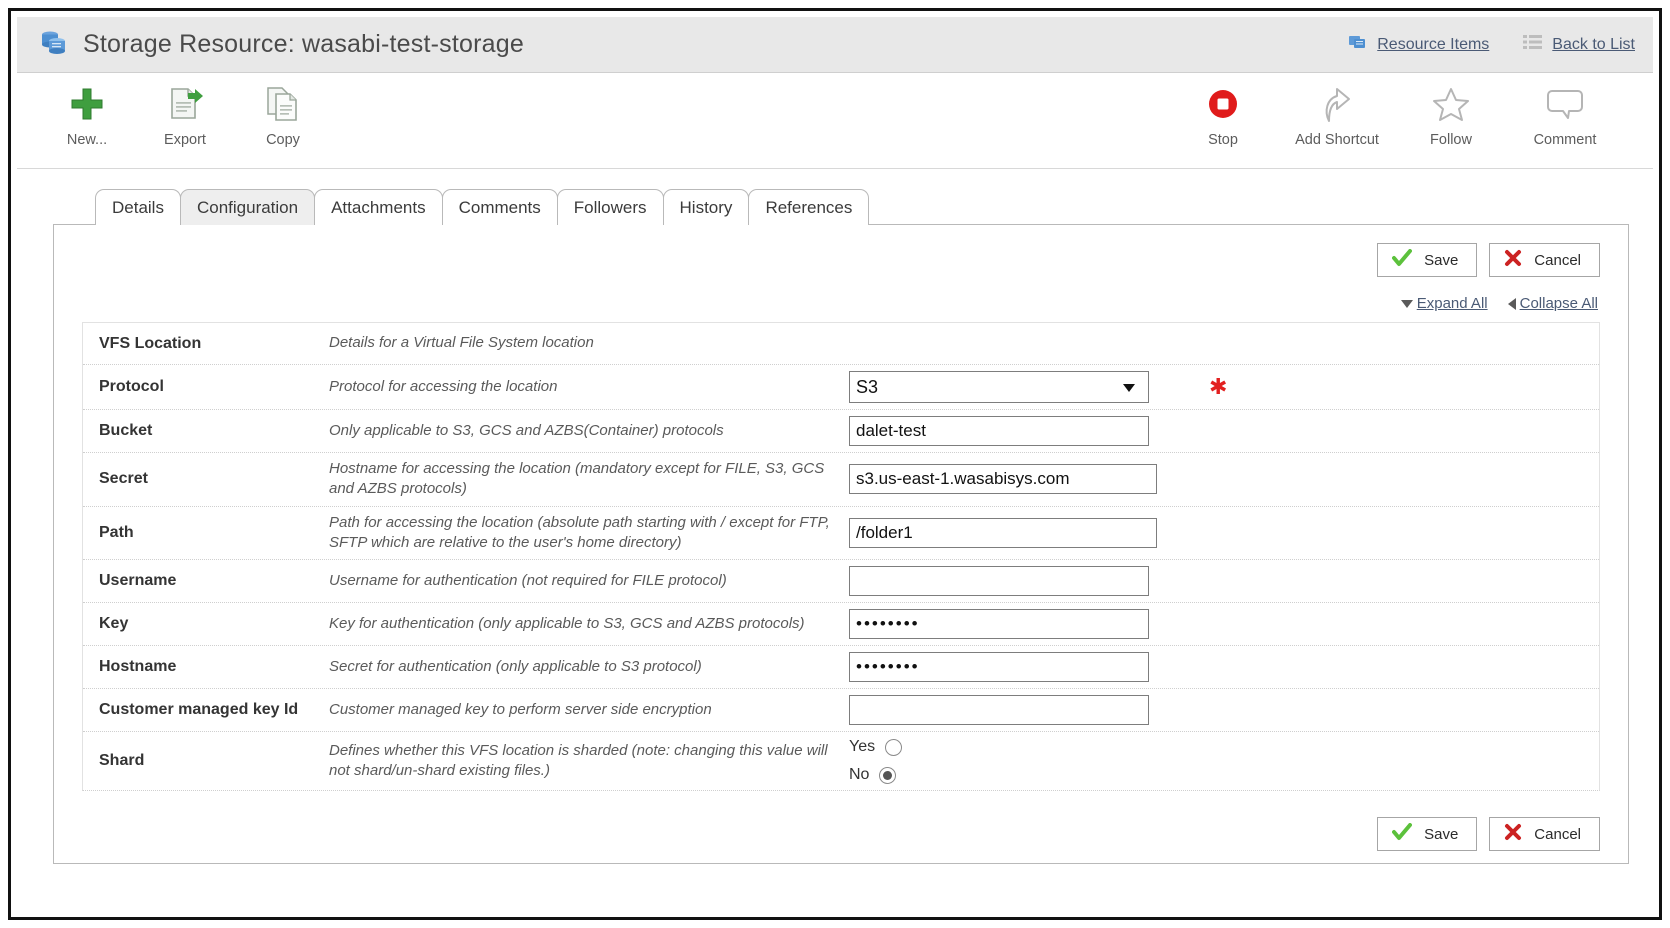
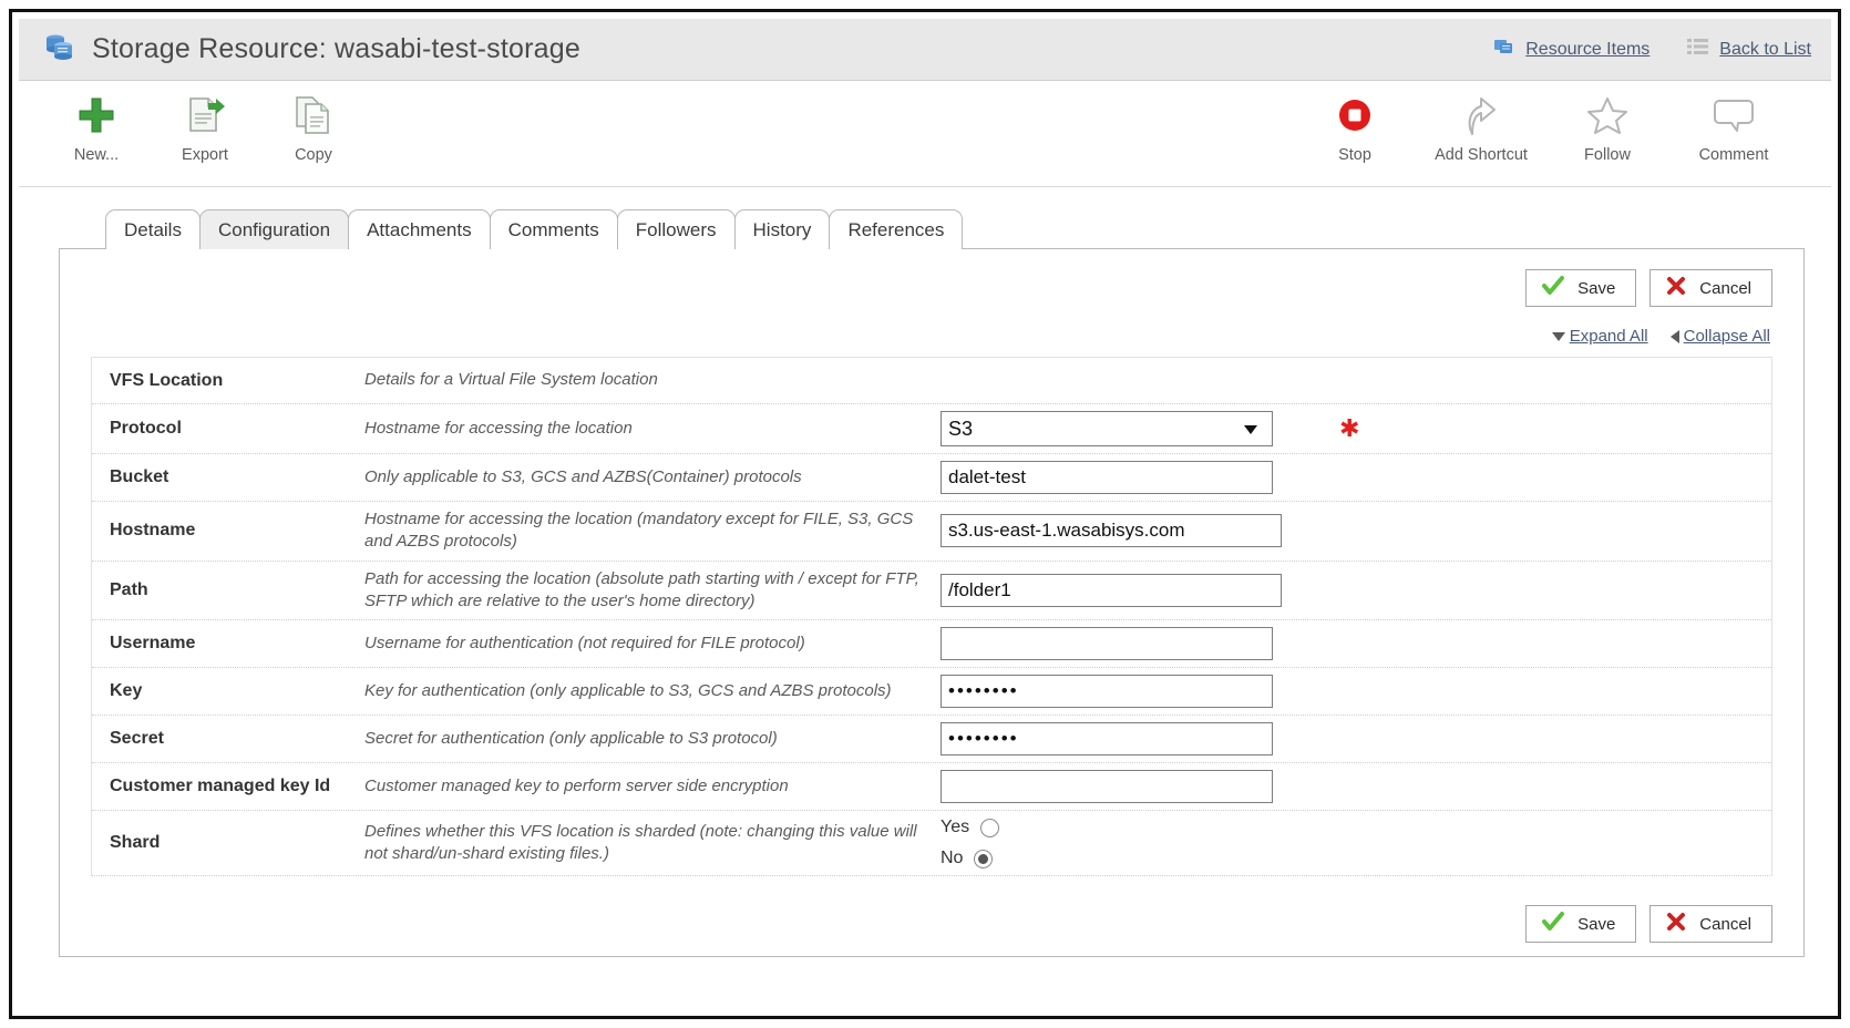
  Storage Resource: wasabi-test-storage
  Resource Items
  Back to List
  New...
  Export
  Copy
  Stop
  Add Shortcut
  Follow
  Comment
  Details
  Configuration
  Attachments
  Comments
  Followers
  History
  References
  Save
  Cancel
  Expand All
  Collapse All
  VFS Location
  Details for a Virtual File System location
  Protocol
- Protocol for accessing the location
+ Hostname for accessing the location
  S3
  ✱
  Bucket
  Only applicable to S3, GCS and AZBS(Container) protocols
  dalet-test
- Secret
+ Hostname
  Hostname for accessing the location (mandatory except for FILE, S3, GCS and AZBS protocols)
  s3.us-east-1.wasabisys.com
  Path
  Path for accessing the location (absolute path starting with / except for FTP, SFTP which are relative to the user's home directory)
  /folder1
  Username
  Username for authentication (not required for FILE protocol)
  Key
  Key for authentication (only applicable to S3, GCS and AZBS protocols)
  ••••••••
- Hostname
+ Secret
  Secret for authentication (only applicable to S3 protocol)
  ••••••••
  Customer managed key Id
  Customer managed key to perform server side encryption
  Shard
  Defines whether this VFS location is sharded (note: changing this value will not shard/un-shard existing files.)
  Yes
  No
  Save
  Cancel
